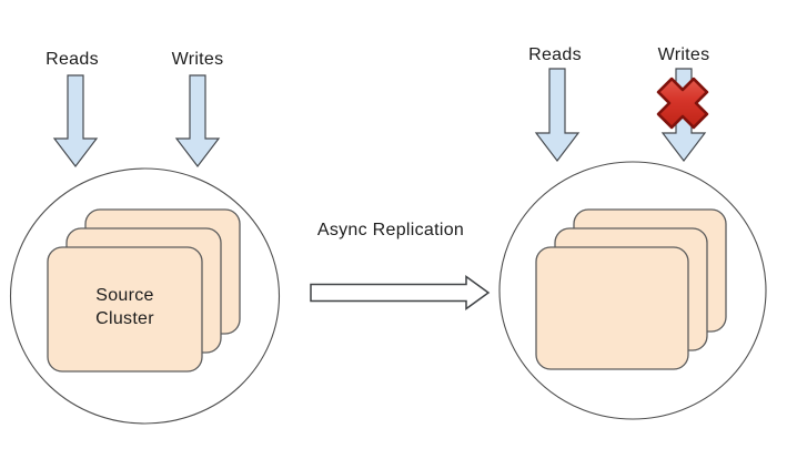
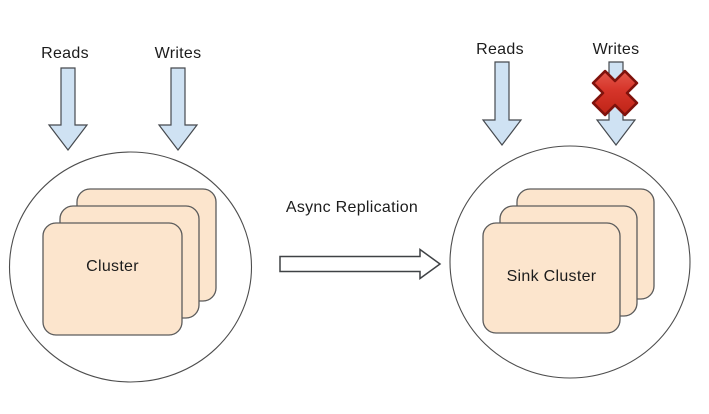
  Reads
  Writes
  Reads
  Writes
  Async Replication
- Source
  Cluster
+ Sink Cluster
